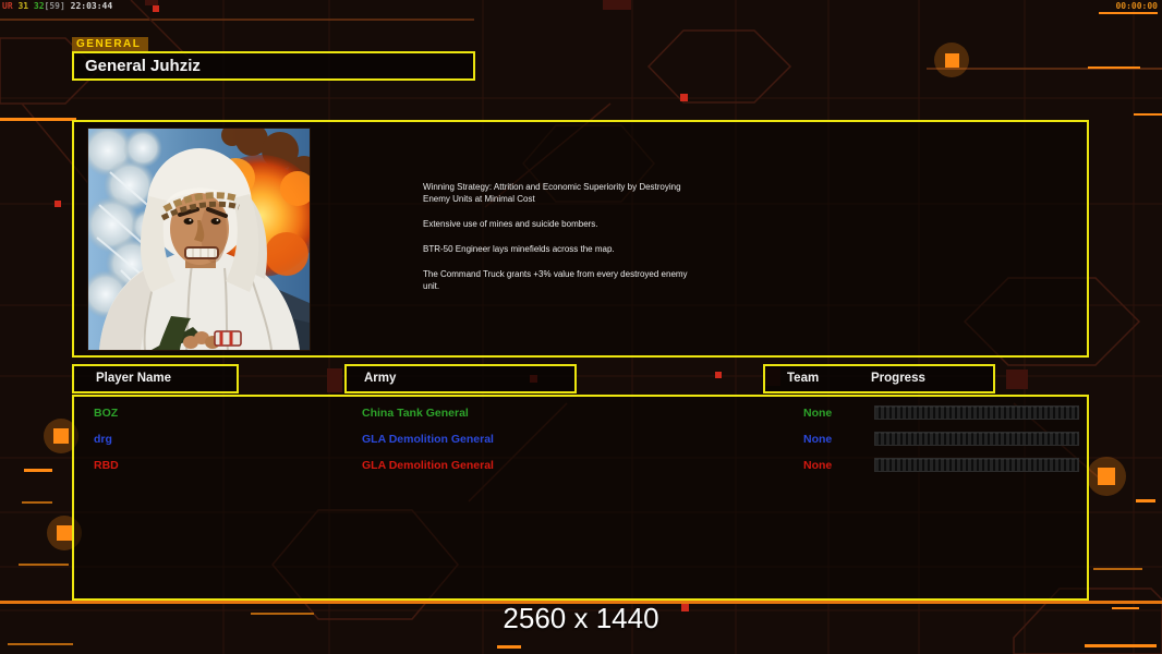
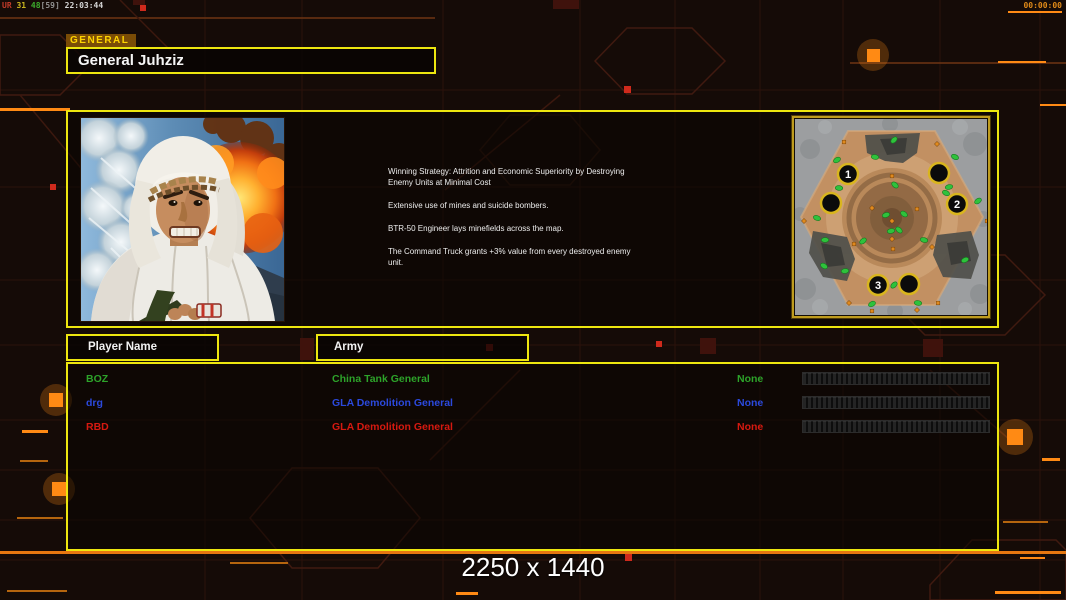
- UR 31 32[59] 22:03:44
+ UR 31 48[59] 22:03:44
  00:00:00
  GENERAL
  General Juhziz
  Winning Strategy: Attrition and Economic Superiority by Destroying
  Enemy Units at Minimal Cost
  Extensive use of mines and suicide bombers.
  BTR-50 Engineer lays minefields across the map.
  The Command Truck grants +3% value from every destroyed enemy
  unit.
+ 1
+ 2
+ 3
  Player Name
  Army
- Team
- Progress
  BOZ
  China Tank General
  None
  drg
  GLA Demolition General
  None
  RBD
  GLA Demolition General
  None
- 2560 x 1440
+ 2250 x 1440
